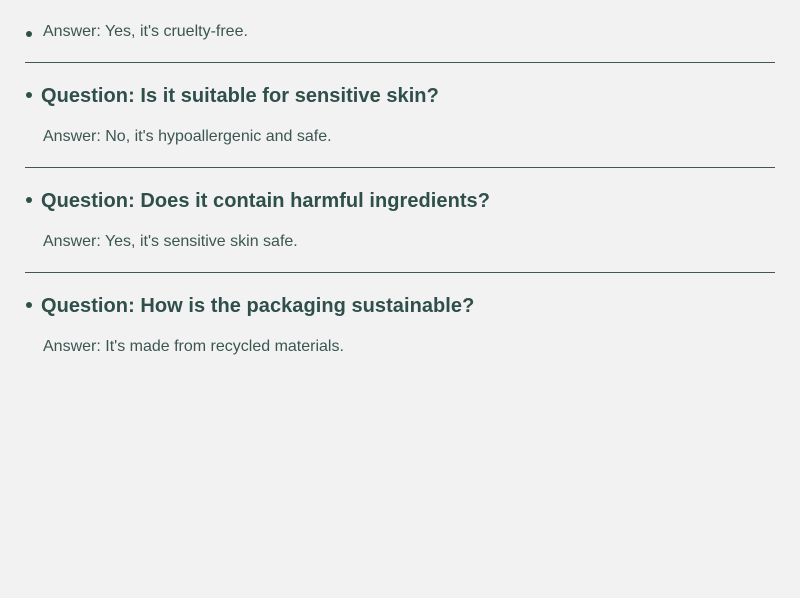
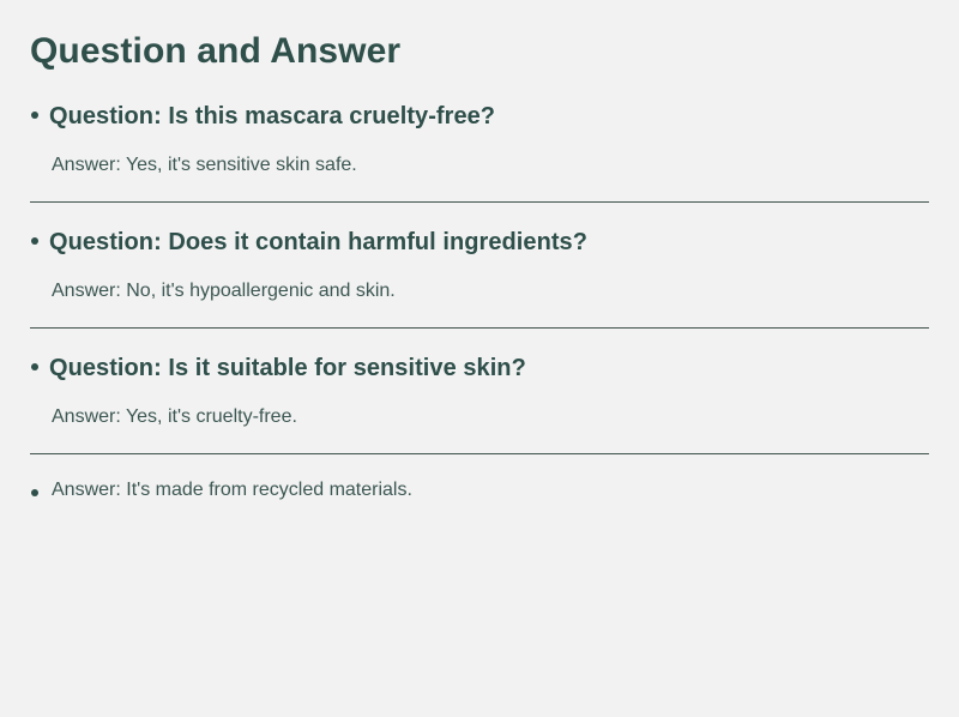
+ Question and Answer
+ Question: Is this mascara cruelty-free?
- Answer: Yes, it's cruelty-free.
+ Answer: Yes, it's sensitive skin safe.
- Question: Is it suitable for sensitive skin?
+ Question: Does it contain harmful ingredients?
- Answer: No, it's hypoallergenic and safe.
+ Answer: No, it's hypoallergenic and skin.
- Question: Does it contain harmful ingredients?
+ Question: Is it suitable for sensitive skin?
- Answer: Yes, it's sensitive skin safe.
+ Answer: Yes, it's cruelty-free.
- Question: How is the packaging sustainable?
  Answer: It's made from recycled materials.
